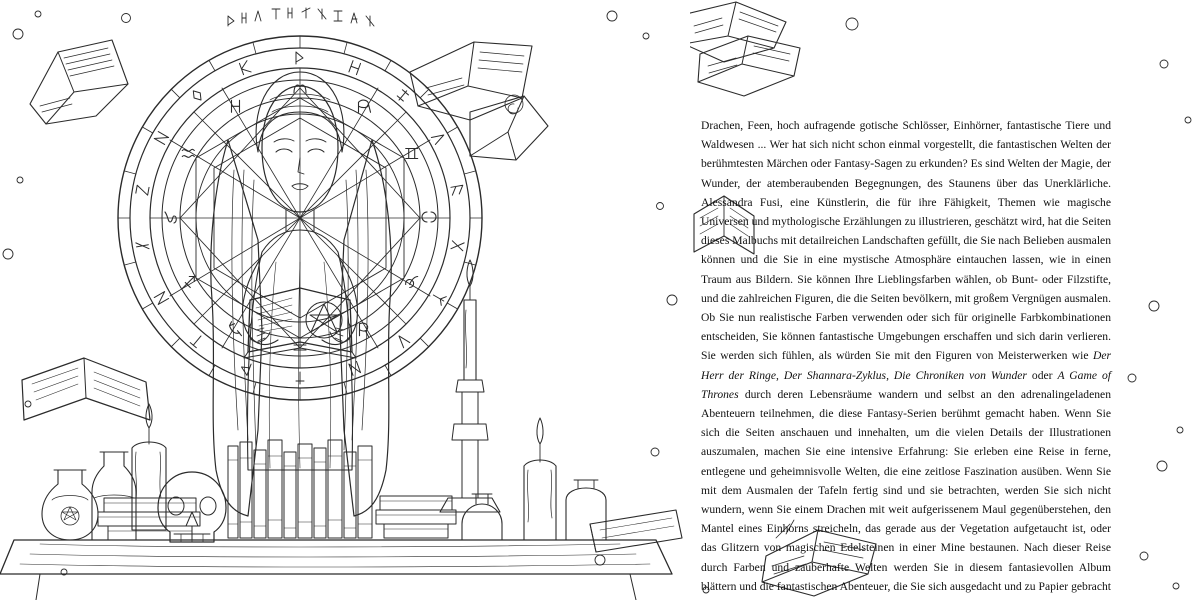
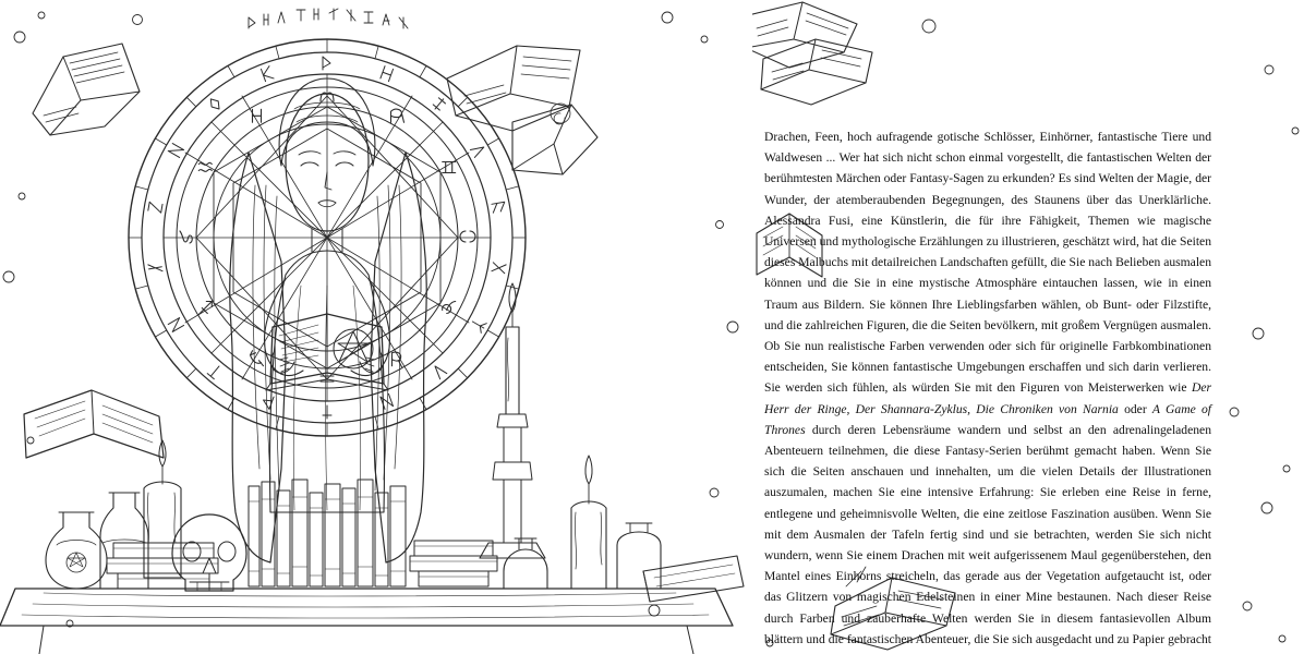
- Drachen, Feen, hoch aufragende gotische Schlösser, Einhörner, fantastische Tiere und Waldwesen ... Wer hat sich nicht schon einmal vorgestellt, die fantastischen Welten der berühmtesten Märchen oder Fantasy-Sagen zu erkunden? Es sind Welten der Magie, der Wunder, der atemberaubenden Begegnungen, des Staunens über das Unerklärliche. Alessandra Fusi, eine Künstlerin, die für ihre Fähigkeit, Themen wie magische Universen und mythologische Erzählungen zu illustrieren, geschätzt wird, hat die Seiten dieses Malbuchs mit detailreichen Landschaften gefüllt, die Sie nach Belieben ausmalen können und die Sie in eine mystische Atmosphäre eintauchen lassen, wie in einen Traum aus Bildern. Sie können Ihre Lieblingsfarben wählen, ob Bunt- oder Filzstifte, und die zahlreichen Figuren, die die Seiten bevölkern, mit großem Vergnügen ausmalen. Ob Sie nun realistische Farben verwenden oder sich für originelle Farbkombinationen entscheiden, Sie können fantastische Umgebungen erschaffen und sich darin verlieren. Sie werden sich fühlen, als würden Sie mit den Figuren von Meisterwerken wie Der Herr der Ringe, Der Shannara-Zyklus, Die Chroniken von Wunder oder A Game of Thrones durch deren Lebensräume wandern und selbst an den adrenalingeladenen Abenteuern teilnehmen, die diese Fantasy-Serien berühmt gemacht haben. Wenn Sie sich die Seiten anschauen und innehalten, um die vielen Details der Illustrationen auszumalen, machen Sie eine intensive Erfahrung: Sie erleben eine Reise in ferne, entlegene und geheimnisvolle Welten, die eine zeitlose Faszination ausüben. Wenn Sie mit dem Ausmalen der Tafeln fertig sind und sie betrachten, werden Sie sich nicht wundern, wenn Sie einem Drachen mit weit aufgerissenem Maul gegenüberstehen, den Mantel eines Einhorns streicheln, das gerade aus der Vegetation aufgetaucht ist, oder das Glitzern von magischen Edelsteinen in einer Mine bestaunen. Nach dieser Reise durch Farben und zauberhafte Welten werden Sie in diesem fantasievollen Album blättern und die fantastischen Abenteuer, die Sie sich ausgedacht und zu Papier gebracht
+ Drachen, Feen, hoch aufragende gotische Schlösser, Einhörner, fantastische Tiere und Waldwesen ... Wer hat sich nicht schon einmal vorgestellt, die fantastischen Welten der berühmtesten Märchen oder Fantasy-Sagen zu erkunden? Es sind Welten der Magie, der Wunder, der atemberaubenden Begegnungen, des Staunens über das Unerklärliche. Alessandra Fusi, eine Künstlerin, die für ihre Fähigkeit, Themen wie magische Universen und mythologische Erzählungen zu illustrieren, geschätzt wird, hat die Seiten dieses Malbuchs mit detailreichen Landschaften gefüllt, die Sie nach Belieben ausmalen können und die Sie in eine mystische Atmosphäre eintauchen lassen, wie in einen Traum aus Bildern. Sie können Ihre Lieblingsfarben wählen, ob Bunt- oder Filzstifte, und die zahlreichen Figuren, die die Seiten bevölkern, mit großem Vergnügen ausmalen. Ob Sie nun realistische Farben verwenden oder sich für originelle Farbkombinationen entscheiden, Sie können fantastische Umgebungen erschaffen und sich darin verlieren. Sie werden sich fühlen, als würden Sie mit den Figuren von Meisterwerken wie Der Herr der Ringe, Der Shannara-Zyklus, Die Chroniken von Narnia oder A Game of Thrones durch deren Lebensräume wandern und selbst an den adrenalingeladenen Abenteuern teilnehmen, die diese Fantasy-Serien berühmt gemacht haben. Wenn Sie sich die Seiten anschauen und innehalten, um die vielen Details der Illustrationen auszumalen, machen Sie eine intensive Erfahrung: Sie erleben eine Reise in ferne, entlegene und geheimnisvolle Welten, die eine zeitlose Faszination ausüben. Wenn Sie mit dem Ausmalen der Tafeln fertig sind und sie betrachten, werden Sie sich nicht wundern, wenn Sie einem Drachen mit weit aufgerissenem Maul gegenüberstehen, den Mantel eines Einhorns streicheln, das gerade aus der Vegetation aufgetaucht ist, oder das Glitzern von magischen Edelsteinen in einer Mine bestaunen. Nach dieser Reise durch Farben und zauberhafte Welten werden Sie in diesem fantasievollen Album blättern und die fantastischen Abenteuer, die Sie sich ausgedacht und zu Papier gebracht
